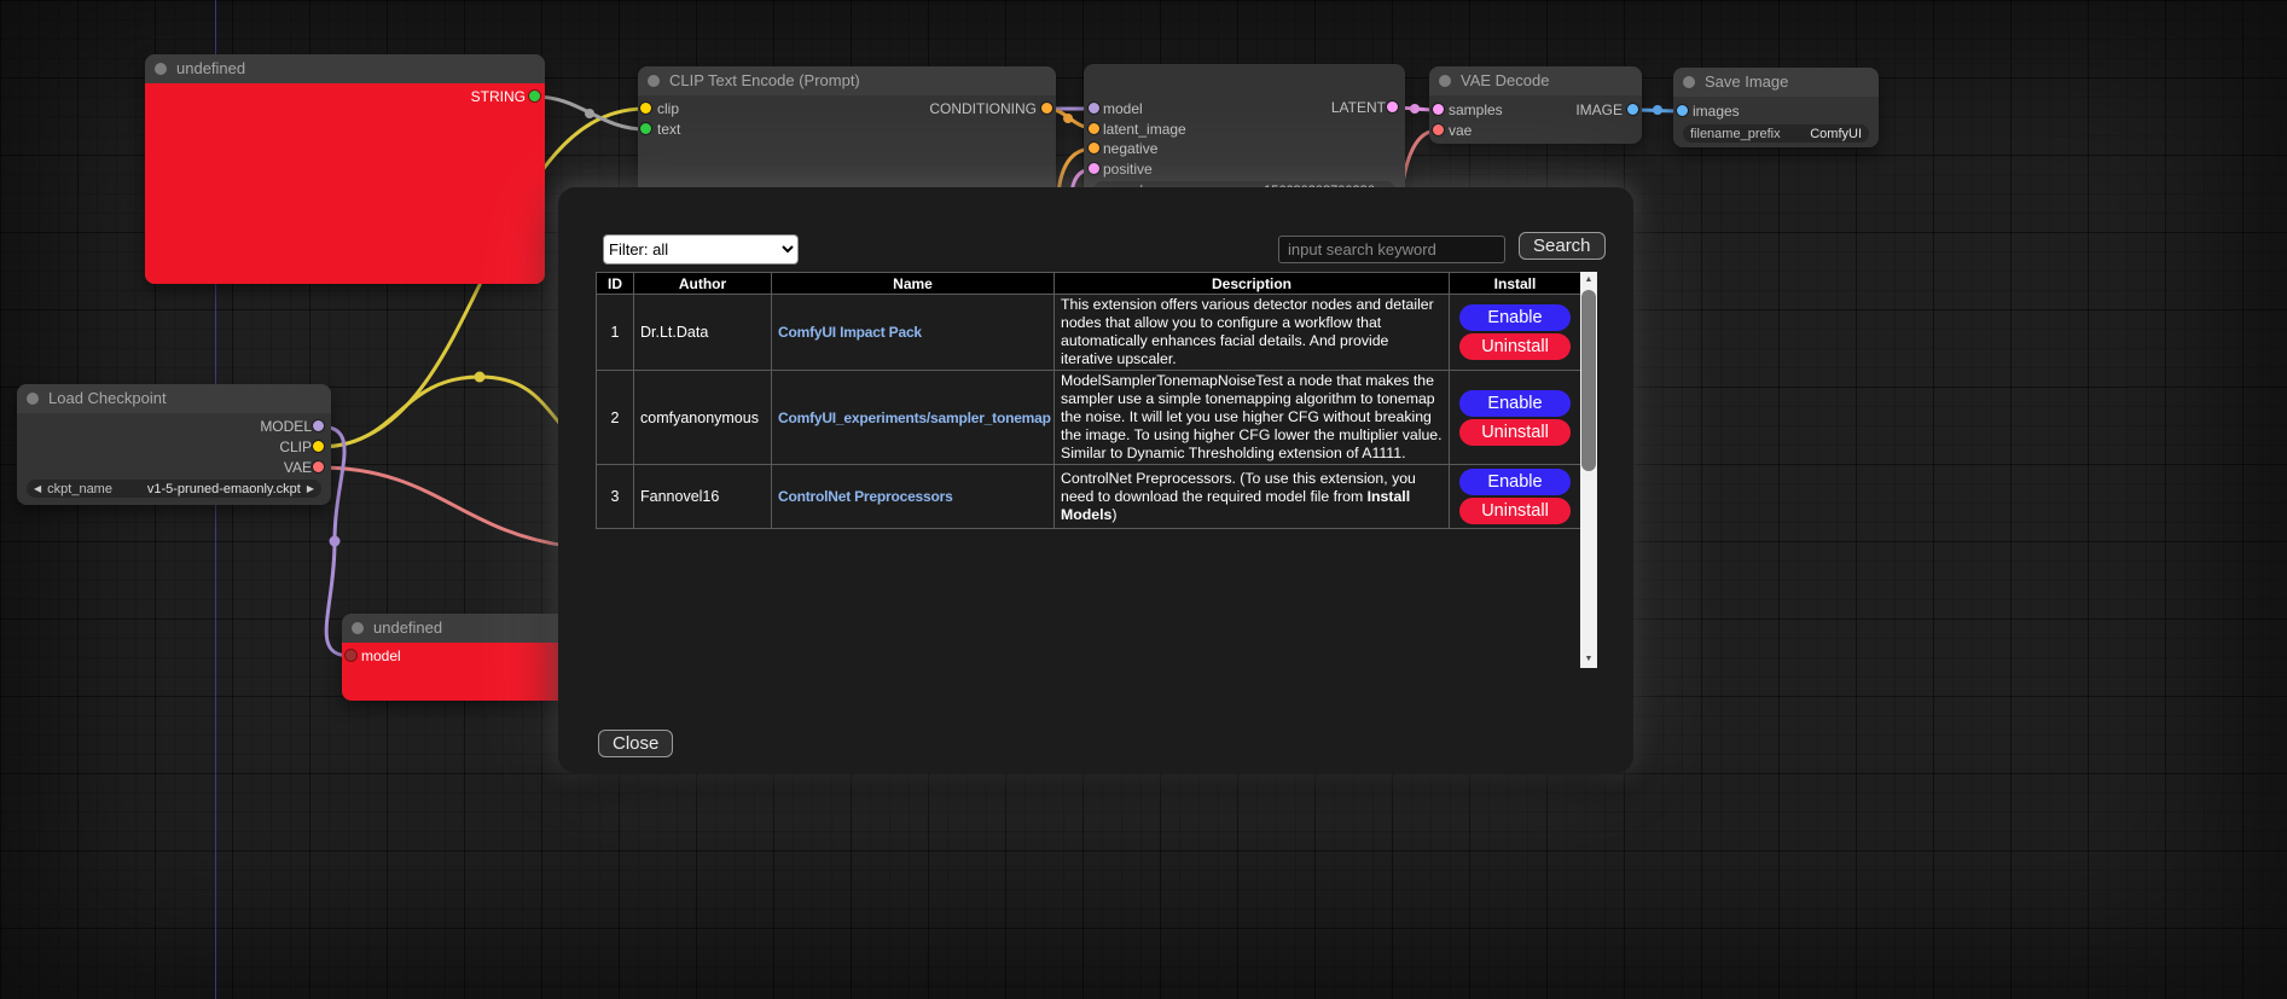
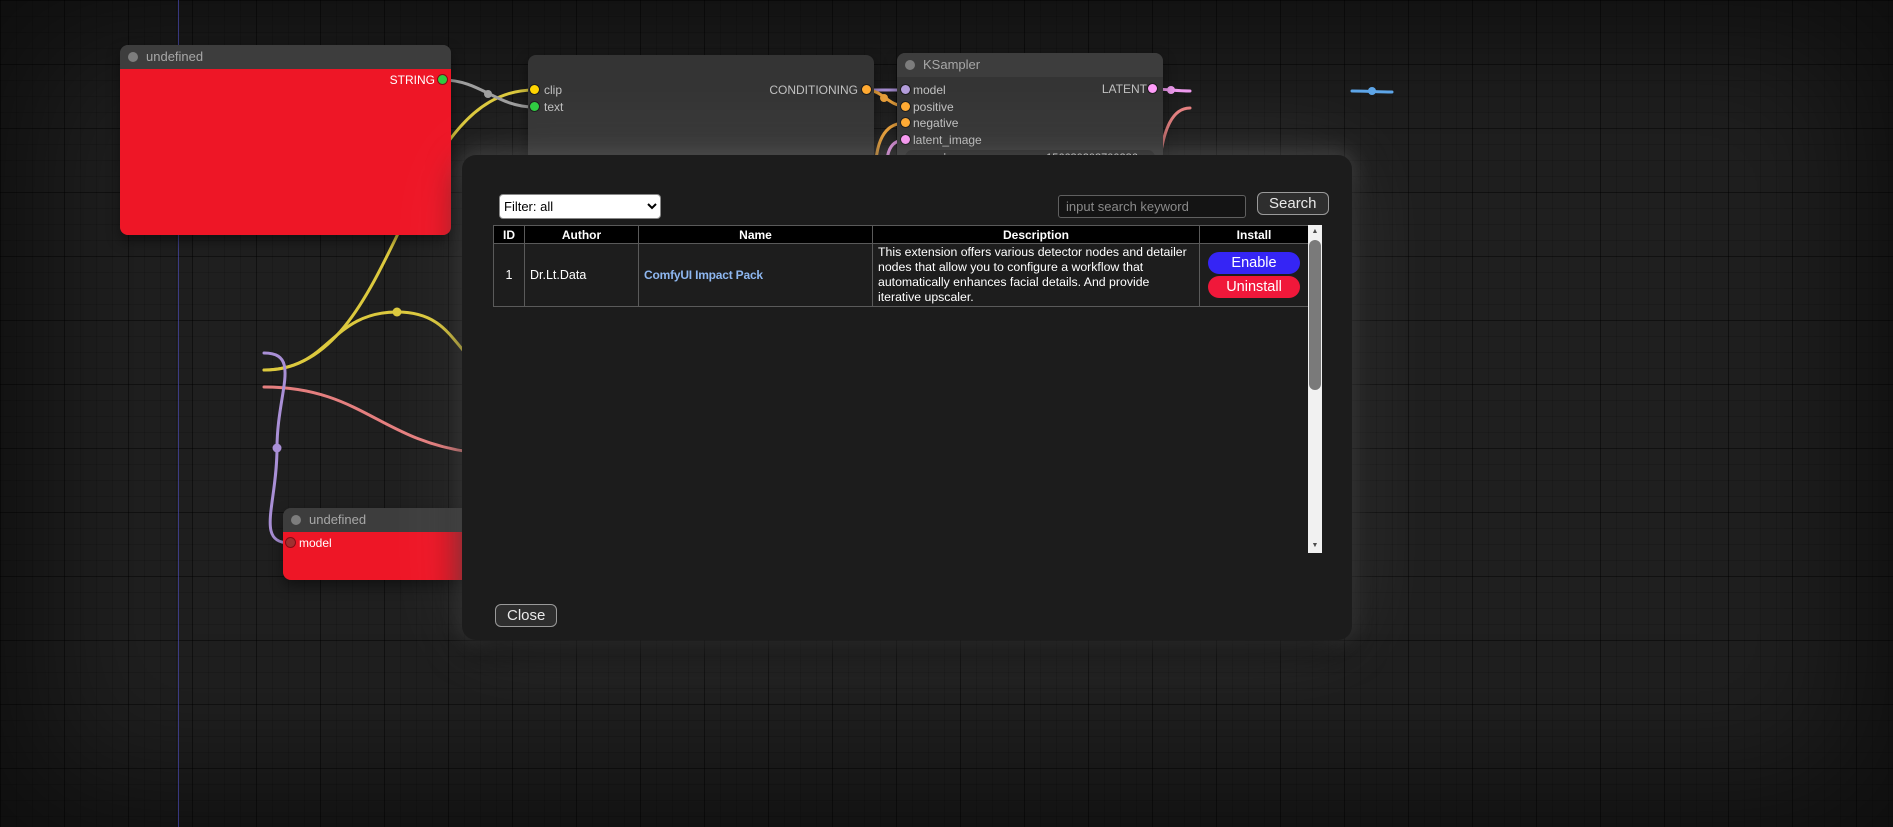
  undefined
  STRING
- CLIP Text Encode (Prompt)
  clip
  text
  CONDITIONING
+ KSampler
  model
- latent_image
+ positive
  negative
- positive
+ latent_image
  LATENT
- VAE Decode
- samples
- vae
- IMAGE
- Save Image
- images
- filename_prefix
- ComfyUI
- Load Checkpoint
- MODEL
- CLIP
- VAE
- ◀
- ckpt_name
- v1-5-pruned-emaonly.ckpt
- ▶
  undefined
  model
  Filter: all
  input search keyword
  Search
  ID	Author	Name	Description	Install
  1	Dr.Lt.Data	ComfyUI Impact Pack	This extension offers various detector nodes and detailer nodes that allow you to configure a workflow that automatically enhances facial details. And provide iterative upscaler.	Enable Uninstall
- 2	comfyanonymous	ComfyUI_experiments/sampler_tonemap	ModelSamplerTonemapNoiseTest a node that makes the sampler use a simple tonemapping algorithm to tonemap the noise. It will let you use higher CFG without breaking the image. To using higher CFG lower the multiplier value. Similar to Dynamic Thresholding extension of A1111.	Enable Uninstall
- 3	Fannovel16	ControlNet Preprocessors	ControlNet Preprocessors. (To use this extension, you need to download the required model file from Install Models)	Enable Uninstall
  Close
